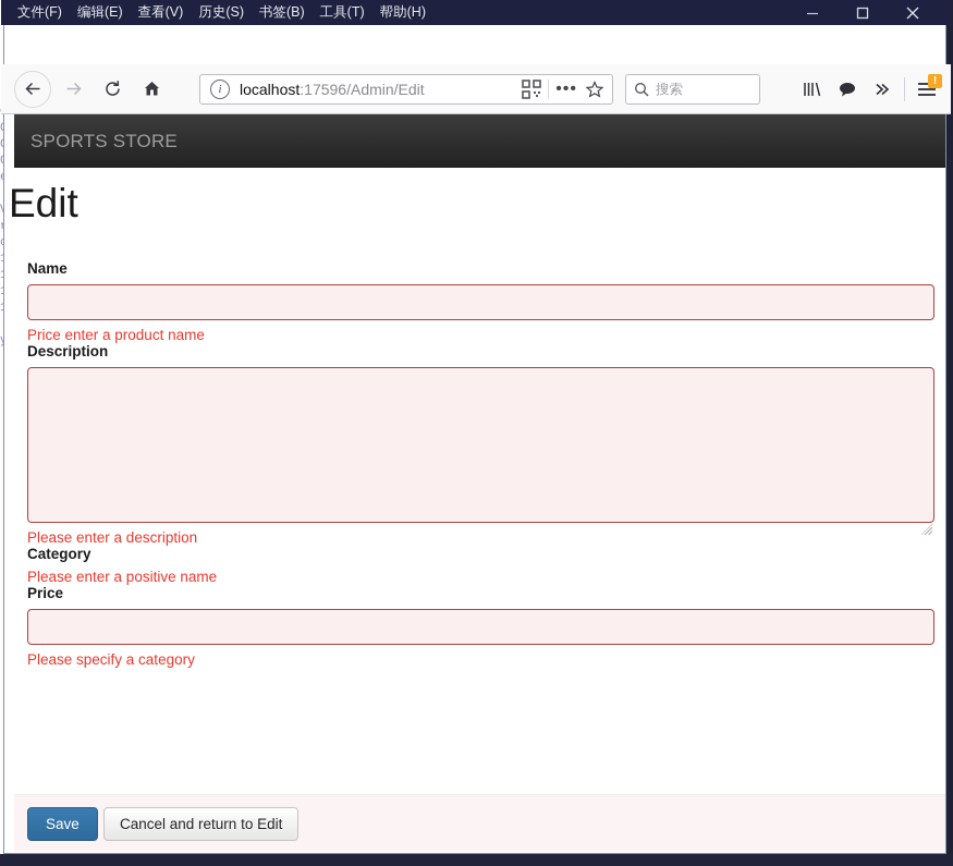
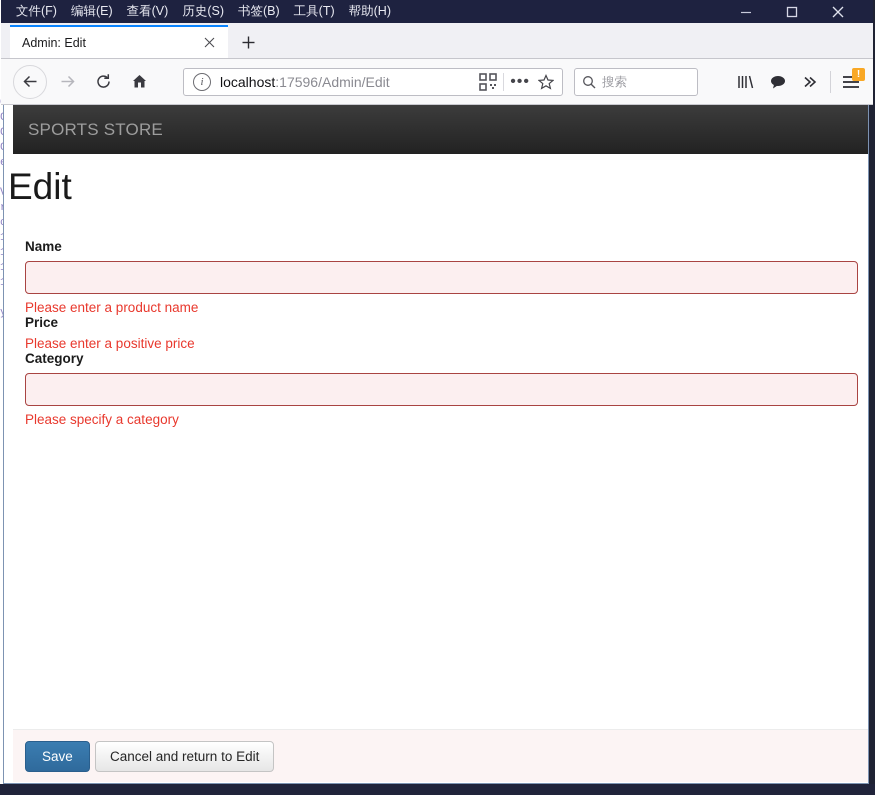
  文件(F)
  编辑(E)
  查看(V)
  历史(S)
  书签(B)
  工具(T)
  帮助(H)
+ Admin: Edit
  i
  localhost:17596/Admin/Edit
  •••
  搜索
  !
  SPORTS STORE
  Edit
  Name
- Price enter a product name
+ Please enter a product name
- Description
- Please enter a description
- Category
+ Price
- Please enter a positive name
+ Please enter a positive price
- Price
+ Category
  Please specify a category
  Save
  Cancel and return to Edit
